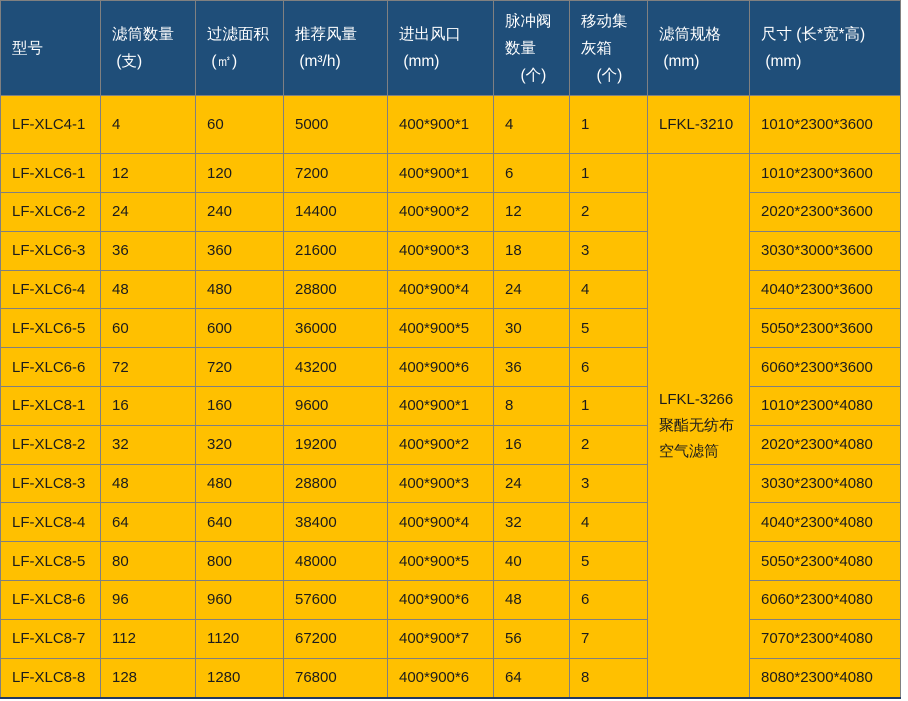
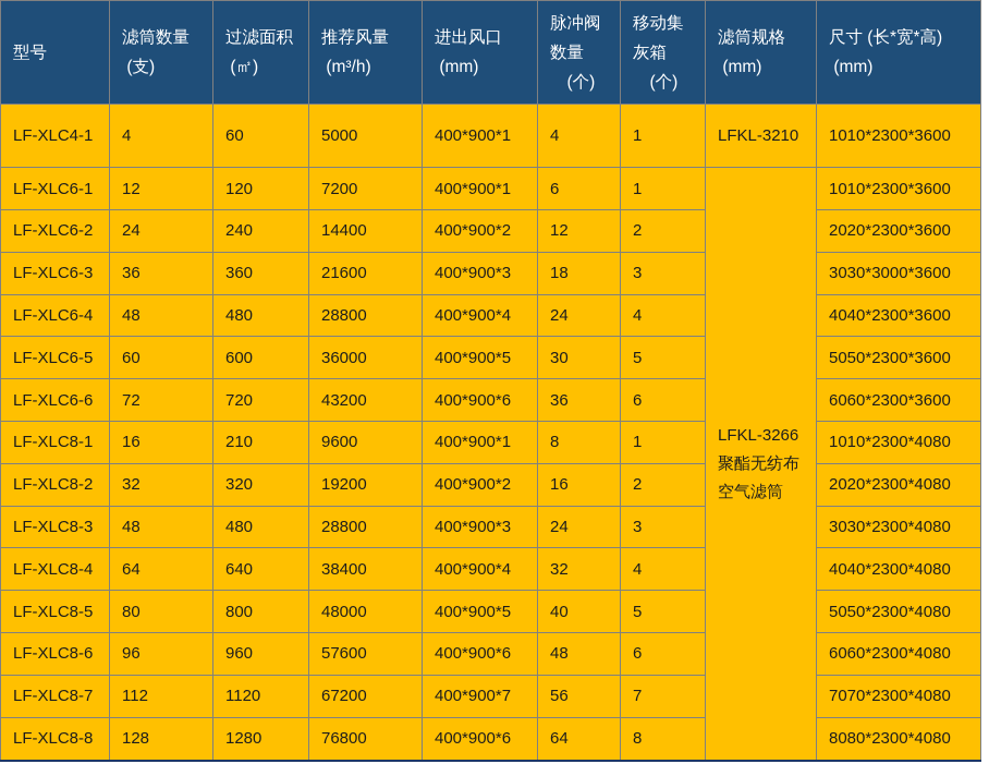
  型号	滤筒数量 (支)	过滤面积 (㎡)	推荐风量 (m³/h)	进出风口 (mm)	脉冲阀 数量 (个)	移动集 灰箱 (个)	滤筒规格 (mm)	尺寸 (长*宽*高) (mm)
  LF-XLC4-1	4	60	5000	400*900*1	4	1	LFKL-3210	1010*2300*3600
  LF-XLC6-1	12	120	7200	400*900*1	6	1	LFKL-3266 聚酯无纺布 空气滤筒	1010*2300*3600
  LF-XLC6-2	24	240	14400	400*900*2	12	2	2020*2300*3600
  LF-XLC6-3	36	360	21600	400*900*3	18	3	3030*3000*3600
  LF-XLC6-4	48	480	28800	400*900*4	24	4	4040*2300*3600
  LF-XLC6-5	60	600	36000	400*900*5	30	5	5050*2300*3600
  LF-XLC6-6	72	720	43200	400*900*6	36	6	6060*2300*3600
- LF-XLC8-1	16	160	9600	400*900*1	8	1	1010*2300*4080
+ LF-XLC8-1	16	210	9600	400*900*1	8	1	1010*2300*4080
  LF-XLC8-2	32	320	19200	400*900*2	16	2	2020*2300*4080
  LF-XLC8-3	48	480	28800	400*900*3	24	3	3030*2300*4080
  LF-XLC8-4	64	640	38400	400*900*4	32	4	4040*2300*4080
  LF-XLC8-5	80	800	48000	400*900*5	40	5	5050*2300*4080
  LF-XLC8-6	96	960	57600	400*900*6	48	6	6060*2300*4080
  LF-XLC8-7	112	1120	67200	400*900*7	56	7	7070*2300*4080
  LF-XLC8-8	128	1280	76800	400*900*6	64	8	8080*2300*4080
